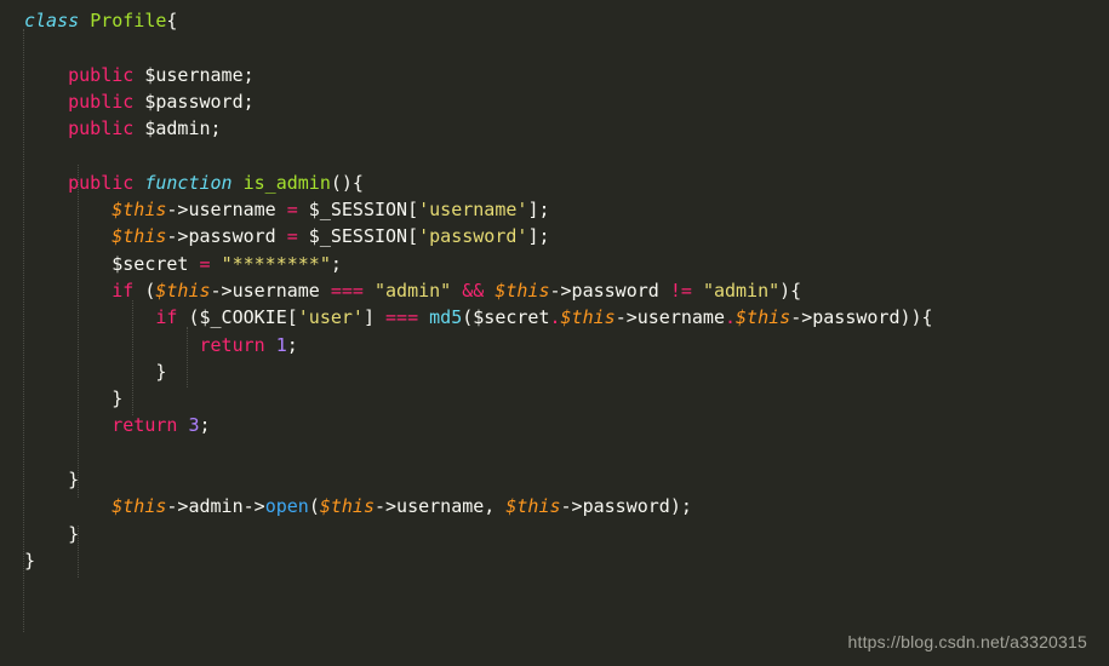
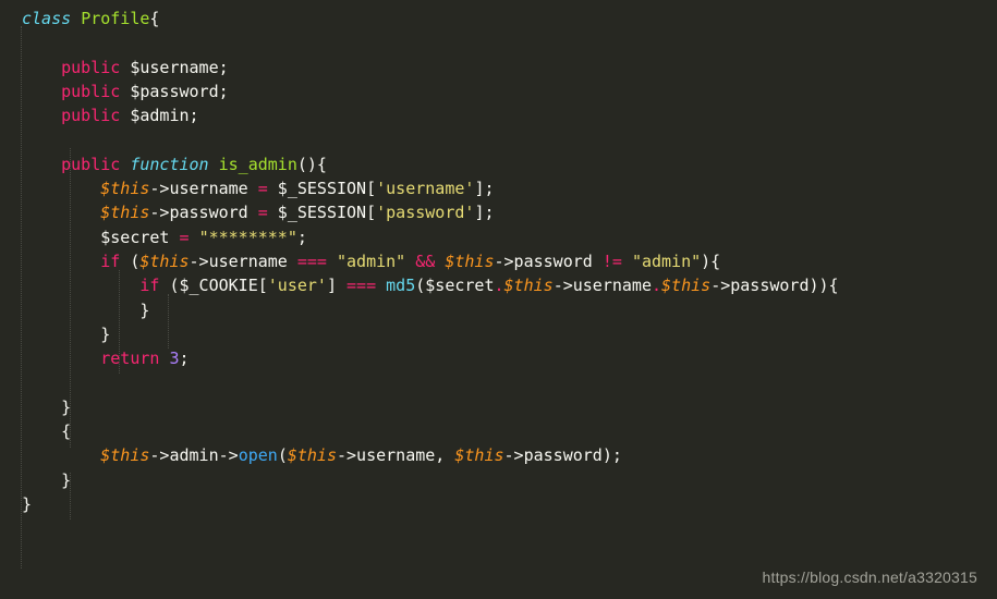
  class Profile{
  public $username;
  public $password;
  public $admin;
  public function is_admin(){
  $this->username = $_SESSION['username'];
  $this->password = $_SESSION['password'];
  $secret = "********";
  if ($this->username === "admin" && $this->password != "admin"){
  if ($_COOKIE['user'] === md5($secret.$this->username.$this->password)){
- return 1;
  }
  }
  return 3;
  }
+ {
  $this->admin->open($this->username, $this->password);
  }
  }
  https://blog.csdn.net/a3320315
